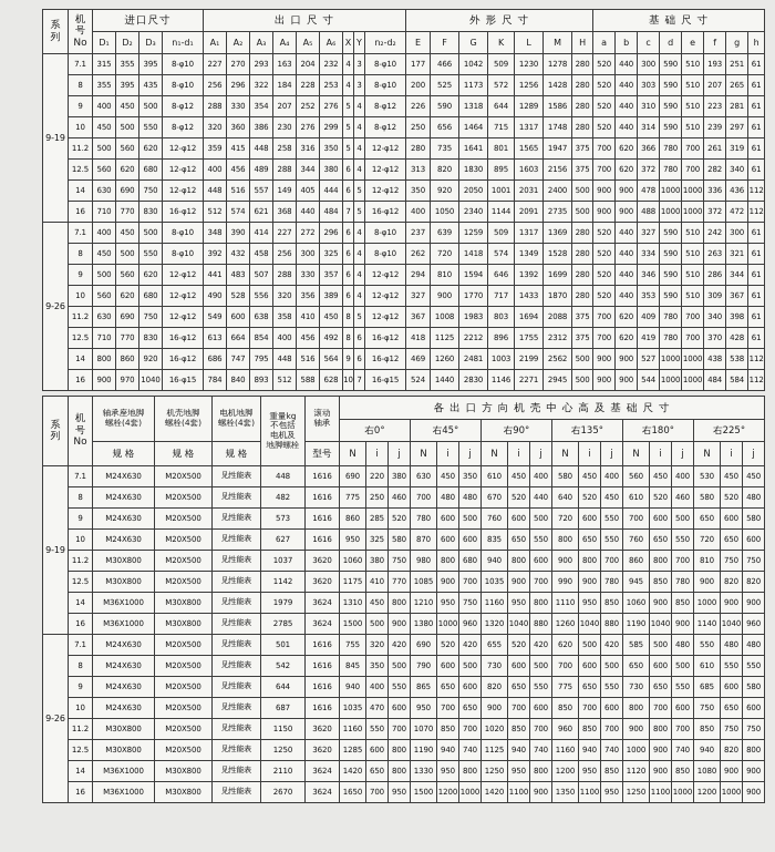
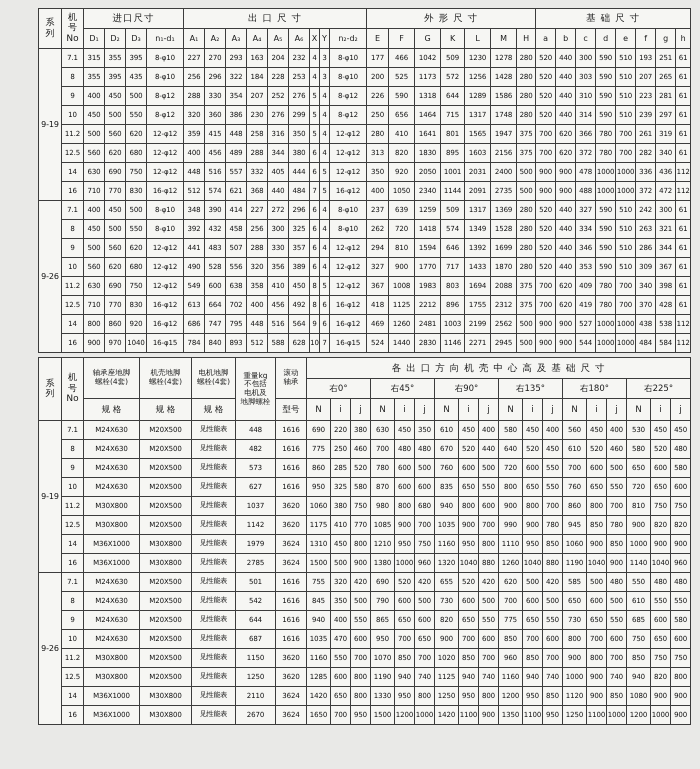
  系 列	机 号 No	进口尺寸	出 口 尺 寸	外 形 尺 寸	基 础 尺 寸
  D₁	D₂	D₃	n₁-d₁	A₁	A₂	A₃	A₄	A₅	A₆	X	Y	n₂-d₂	E	F	G	K	L	M	H	a	b	c	d	e	f	g	h
  9-19	7.1	315	355	395	8-φ10	227	270	293	163	204	232	4	3	8-φ10	177	466	1042	509	1230	1278	280	520	440	300	590	510	193	251	61
  8	355	395	435	8-φ10	256	296	322	184	228	253	4	3	8-φ10	200	525	1173	572	1256	1428	280	520	440	303	590	510	207	265	61
  9	400	450	500	8-φ12	288	330	354	207	252	276	5	4	8-φ12	226	590	1318	644	1289	1586	280	520	440	310	590	510	223	281	61
  10	450	500	550	8-φ12	320	360	386	230	276	299	5	4	8-φ12	250	656	1464	715	1317	1748	280	520	440	314	590	510	239	297	61
- 11.2	500	560	620	12-φ12	359	415	448	258	316	350	5	4	12-φ12	280	735	1641	801	1565	1947	375	700	620	366	780	700	261	319	61
+ 11.2	500	560	620	12-φ12	359	415	448	258	316	350	5	4	12-φ12	280	410	1641	801	1565	1947	375	700	620	366	780	700	261	319	61
  12.5	560	620	680	12-φ12	400	456	489	288	344	380	6	4	12-φ12	313	820	1830	895	1603	2156	375	700	620	372	780	700	282	340	61
- 14	630	690	750	12-φ12	448	516	557	149	405	444	6	5	12-φ12	350	920	2050	1001	2031	2400	500	900	900	478	1000	1000	336	436	112
+ 14	630	690	750	12-φ12	448	516	557	332	405	444	6	5	12-φ12	350	920	2050	1001	2031	2400	500	900	900	478	1000	1000	336	436	112
  16	710	770	830	16-φ12	512	574	621	368	440	484	7	5	16-φ12	400	1050	2340	1144	2091	2735	500	900	900	488	1000	1000	372	472	112
  9-26	7.1	400	450	500	8-φ10	348	390	414	227	272	296	6	4	8-φ10	237	639	1259	509	1317	1369	280	520	440	327	590	510	242	300	61
  8	450	500	550	8-φ10	392	432	458	256	300	325	6	4	8-φ10	262	720	1418	574	1349	1528	280	520	440	334	590	510	263	321	61
  9	500	560	620	12-φ12	441	483	507	288	330	357	6	4	12-φ12	294	810	1594	646	1392	1699	280	520	440	346	590	510	286	344	61
  10	560	620	680	12-φ12	490	528	556	320	356	389	6	4	12-φ12	327	900	1770	717	1433	1870	280	520	440	353	590	510	309	367	61
  11.2	630	690	750	12-φ12	549	600	638	358	410	450	8	5	12-φ12	367	1008	1983	803	1694	2088	375	700	620	409	780	700	340	398	61
- 12.5	710	770	830	16-φ12	613	664	854	400	456	492	8	6	16-φ12	418	1125	2212	896	1755	2312	375	700	620	419	780	700	370	428	61
+ 12.5	710	770	830	16-φ12	613	664	702	400	456	492	8	6	16-φ12	418	1125	2212	896	1755	2312	375	700	620	419	780	700	370	428	61
  14	800	860	920	16-φ12	686	747	795	448	516	564	9	6	16-φ12	469	1260	2481	1003	2199	2562	500	900	900	527	1000	1000	438	538	112
  16	900	970	1040	16-φ15	784	840	893	512	588	628	10	7	16-φ15	524	1440	2830	1146	2271	2945	500	900	900	544	1000	1000	484	584	112
  系 列	机 号 No	轴承座地脚 螺栓(4套)	机壳地脚 螺栓(4套)	电机地脚 螺栓(4套)	重量kg 不包括 电机及 地脚螺栓	滚动 轴承	各 出 口 方 向 机 壳 中 心 高 及 基 础 尺 寸
  右0°	右45°	右90°	右135°	右180°	右225°
  规 格	规 格	规 格	型号	N	i	j	N	i	j	N	i	j	N	i	j	N	i	j	N	i	j
  9-19	7.1	M24X630	M20X500	见性能表	448	1616	690	220	380	630	450	350	610	450	400	580	450	400	560	450	400	530	450	450
  8	M24X630	M20X500	见性能表	482	1616	775	250	460	700	480	480	670	520	440	640	520	450	610	520	460	580	520	480
  9	M24X630	M20X500	见性能表	573	1616	860	285	520	780	600	500	760	600	500	720	600	550	700	600	500	650	600	580
  10	M24X630	M20X500	见性能表	627	1616	950	325	580	870	600	600	835	650	550	800	650	550	760	650	550	720	650	600
  11.2	M30X800	M20X500	见性能表	1037	3620	1060	380	750	980	800	680	940	800	600	900	800	700	860	800	700	810	750	750
  12.5	M30X800	M20X500	见性能表	1142	3620	1175	410	770	1085	900	700	1035	900	700	990	900	780	945	850	780	900	820	820
  14	M36X1000	M30X800	见性能表	1979	3624	1310	450	800	1210	950	750	1160	950	800	1110	950	850	1060	900	850	1000	900	900
  16	M36X1000	M30X800	见性能表	2785	3624	1500	500	900	1380	1000	960	1320	1040	880	1260	1040	880	1190	1040	900	1140	1040	960
  9-26	7.1	M24X630	M20X500	见性能表	501	1616	755	320	420	690	520	420	655	520	420	620	500	420	585	500	480	550	480	480
  8	M24X630	M20X500	见性能表	542	1616	845	350	500	790	600	500	730	600	500	700	600	500	650	600	500	610	550	550
  9	M24X630	M20X500	见性能表	644	1616	940	400	550	865	650	600	820	650	550	775	650	550	730	650	550	685	600	580
  10	M24X630	M20X500	见性能表	687	1616	1035	470	600	950	700	650	900	700	600	850	700	600	800	700	600	750	650	600
  11.2	M30X800	M20X500	见性能表	1150	3620	1160	550	700	1070	850	700	1020	850	700	960	850	700	900	800	700	850	750	750
  12.5	M30X800	M20X500	见性能表	1250	3620	1285	600	800	1190	940	740	1125	940	740	1160	940	740	1000	900	740	940	820	800
  14	M36X1000	M30X800	见性能表	2110	3624	1420	650	800	1330	950	800	1250	950	800	1200	950	850	1120	900	850	1080	900	900
  16	M36X1000	M30X800	见性能表	2670	3624	1650	700	950	1500	1200	1000	1420	1100	900	1350	1100	950	1250	1100	1000	1200	1000	900
